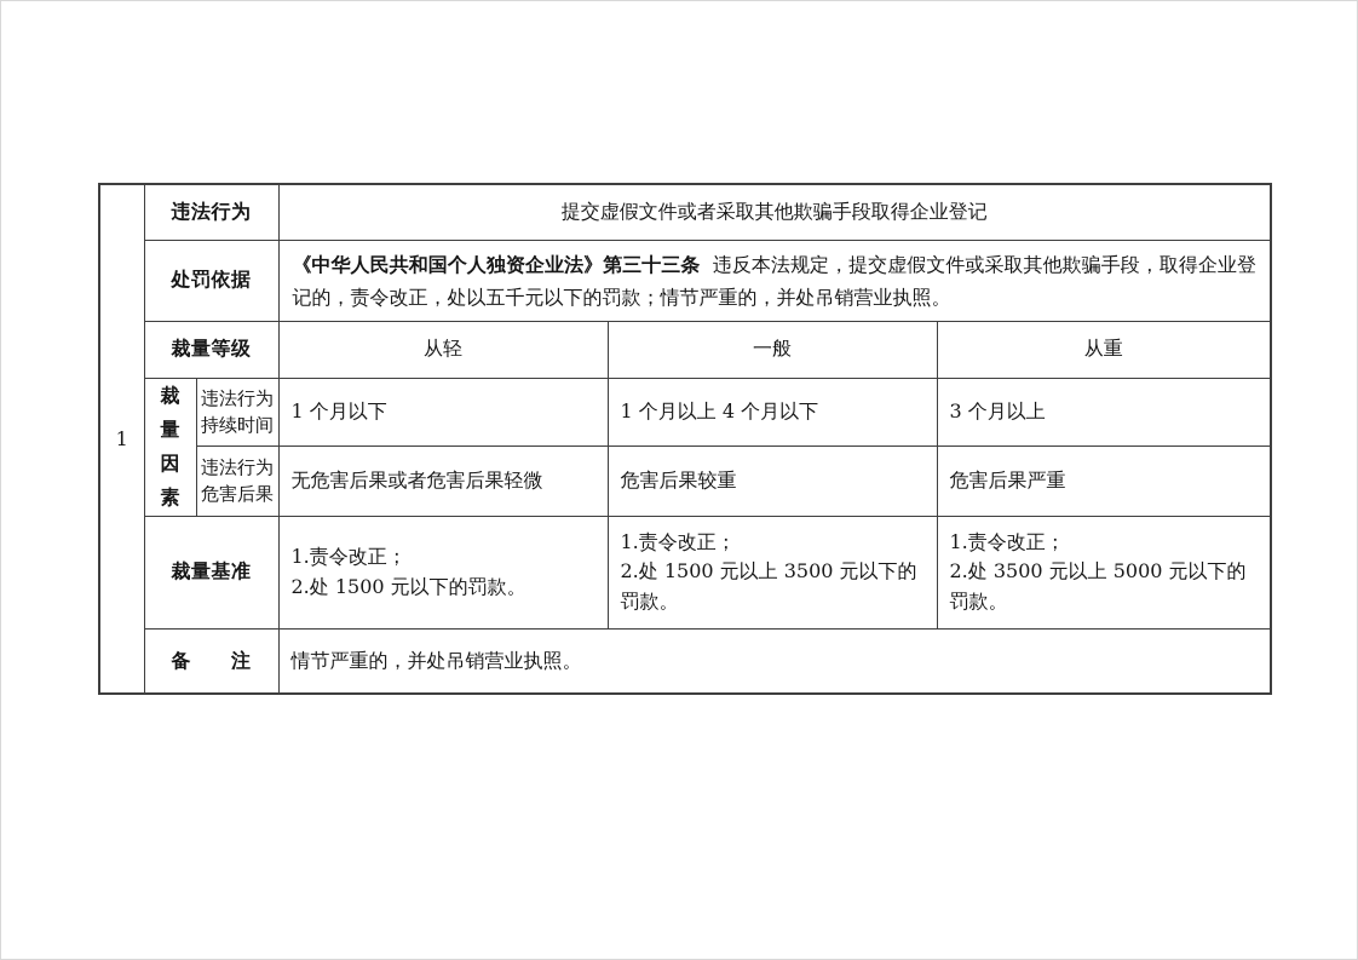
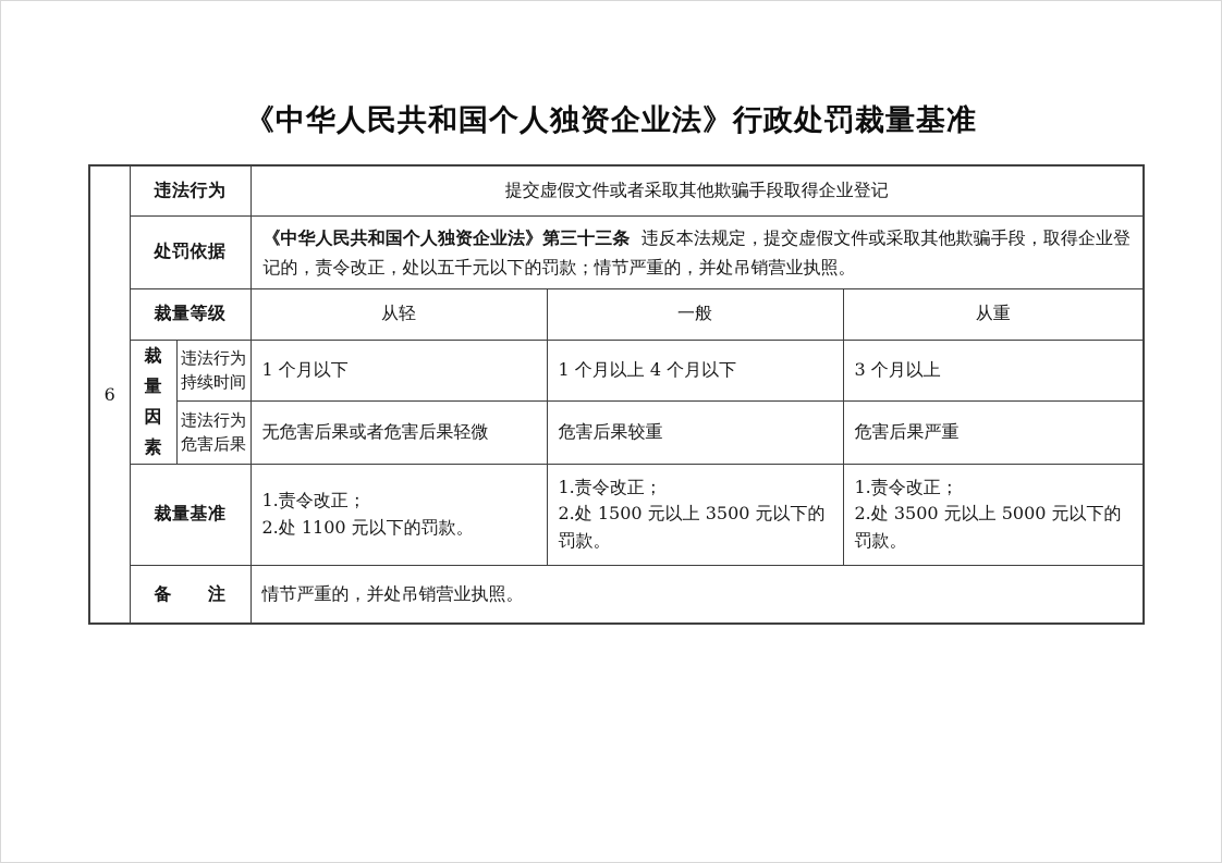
+ 《中华人民共和国个人独资企业法》行政处罚裁量基准
- 1	违法行为	提交虚假文件或者采取其他欺骗手段取得企业登记
+ 6	违法行为	提交虚假文件或者采取其他欺骗手段取得企业登记
  处罚依据	《中华人民共和国个人独资企业法》第三十三条 违反本法规定，提交虚假文件或采取其他欺骗手段，取得企业登记的，责令改正，处以五千元以下的罚款；情节严重的，并处吊销营业执照。
  裁量等级	从轻	一般	从重
  裁量因素	违法行为持续时间	1 个月以下	1 个月以上 4 个月以下	3 个月以上
  违法行为危害后果	无危害后果或者危害后果轻微	危害后果较重	危害后果严重
- 裁量基准	1.责令改正； 2.处 1500 元以下的罚款。	1.责令改正； 2.处 1500 元以上 3500 元以下的罚款。	1.责令改正； 2.处 3500 元以上 5000 元以下的罚款。
+ 裁量基准	1.责令改正； 2.处 1100 元以下的罚款。	1.责令改正； 2.处 1500 元以上 3500 元以下的罚款。	1.责令改正； 2.处 3500 元以上 5000 元以下的罚款。
  备 注	情节严重的，并处吊销营业执照。
